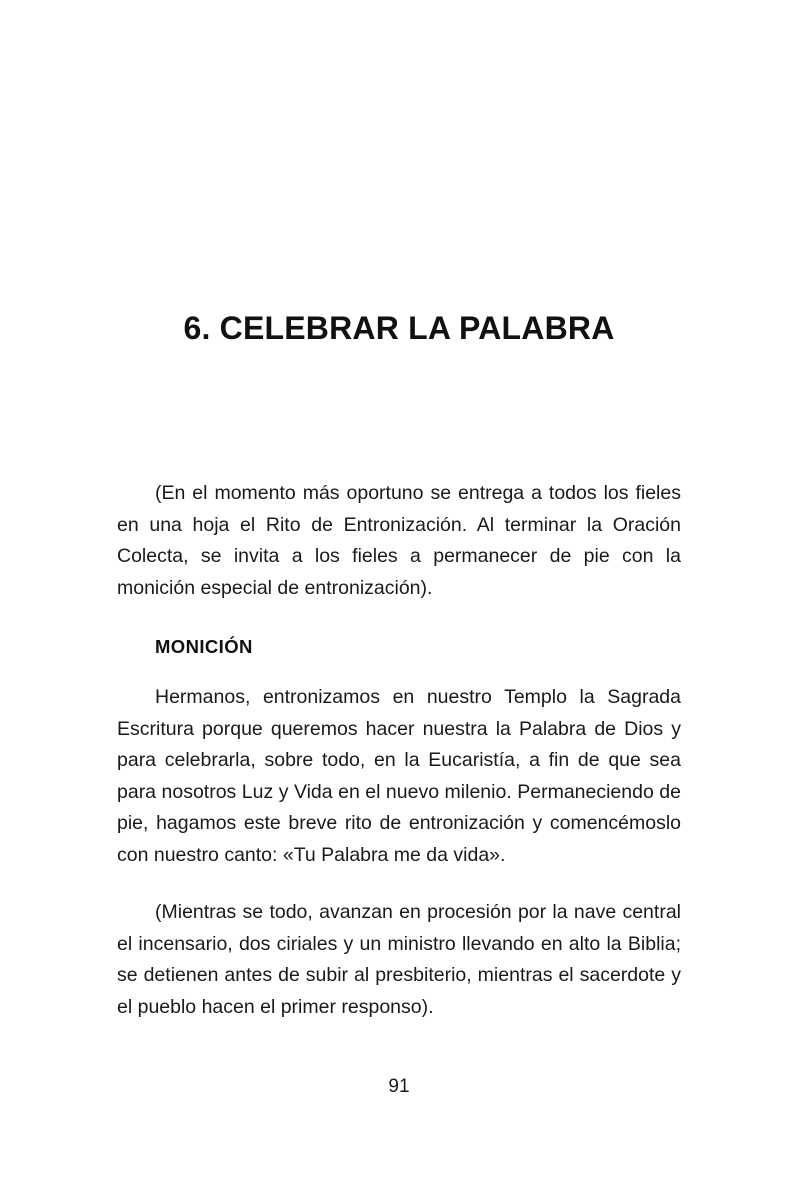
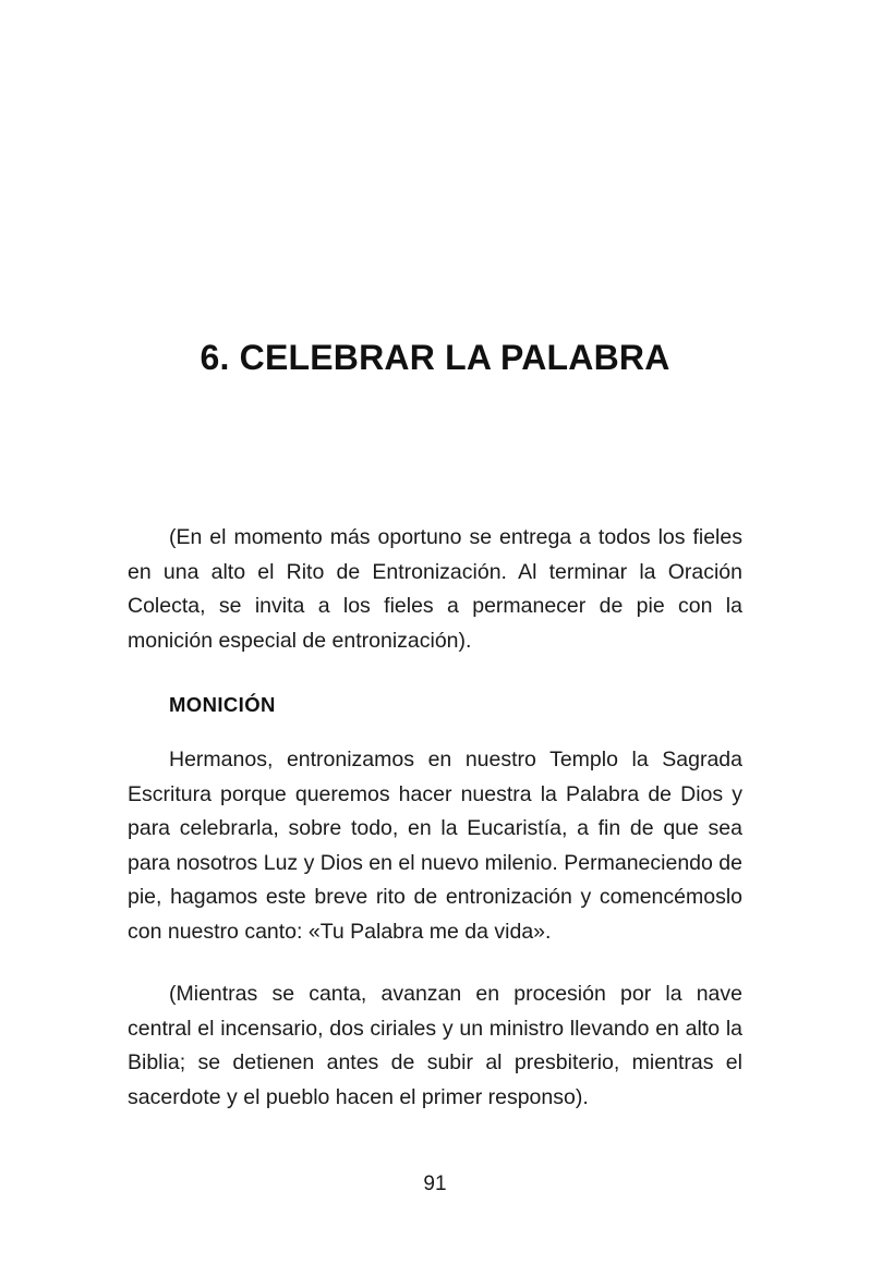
  6. CELEBRAR LA PALABRA
- (En el momento más oportuno se entrega a todos los fieles en una hoja el Rito de Entronización. Al terminar la Oración Colecta, se invita a los fieles a permanecer de pie con la monición especial de entronización).
+ (En el momento más oportuno se entrega a todos los fieles en una alto el Rito de Entronización. Al terminar la Oración Colecta, se invita a los fieles a permanecer de pie con la monición especial de entronización).
  MONICIÓN
- Hermanos, entronizamos en nuestro Templo la Sagrada Escritura porque queremos hacer nuestra la Palabra de Dios y para celebrarla, sobre todo, en la Eucaristía, a fin de que sea para nosotros Luz y Vida en el nuevo milenio. Permaneciendo de pie, hagamos este breve rito de entronización y comencémoslo con nuestro canto: «Tu Palabra me da vida».
+ Hermanos, entronizamos en nuestro Templo la Sagrada Escritura porque queremos hacer nuestra la Palabra de Dios y para celebrarla, sobre todo, en la Eucaristía, a fin de que sea para nosotros Luz y Dios en el nuevo milenio. Permaneciendo de pie, hagamos este breve rito de entronización y comencémoslo con nuestro canto: «Tu Palabra me da vida».
- (Mientras se todo, avanzan en procesión por la nave central el incensario, dos ciriales y un ministro llevando en alto la Biblia; se detienen antes de subir al presbiterio, mientras el sacerdote y el pueblo hacen el primer responso).
+ (Mientras se canta, avanzan en procesión por la nave central el incensario, dos ciriales y un ministro llevando en alto la Biblia; se detienen antes de subir al presbiterio, mientras el sacerdote y el pueblo hacen el primer responso).
  91
